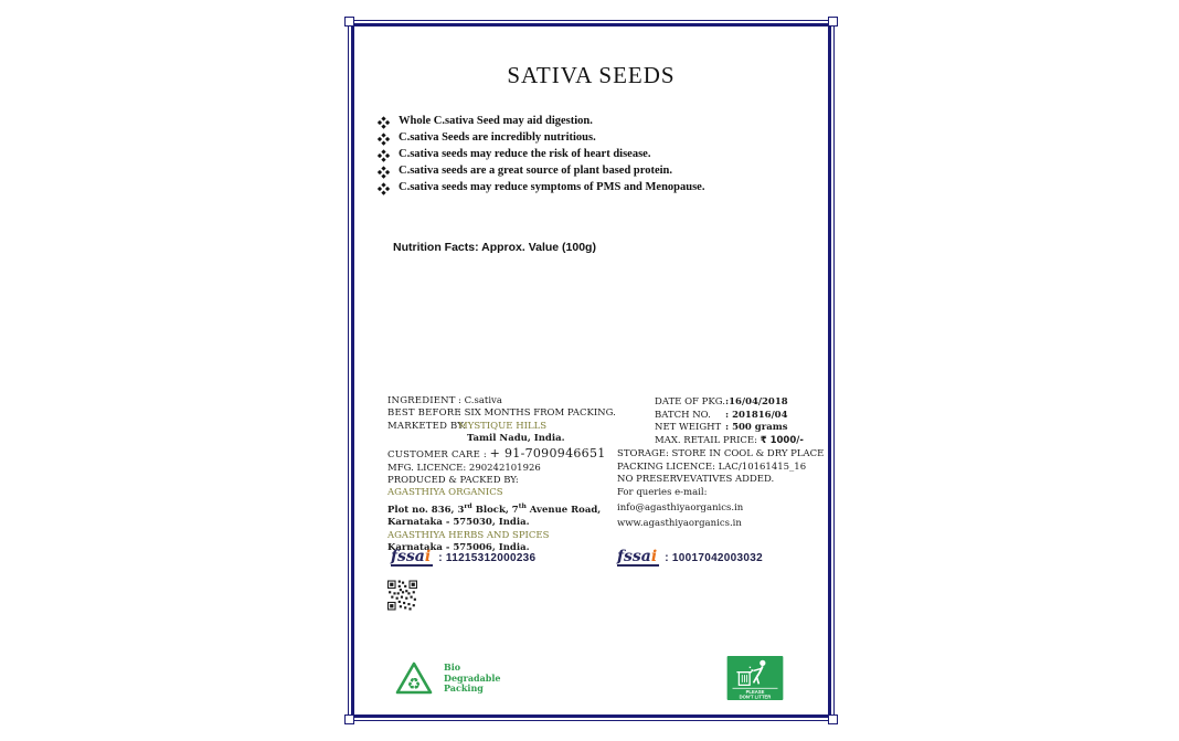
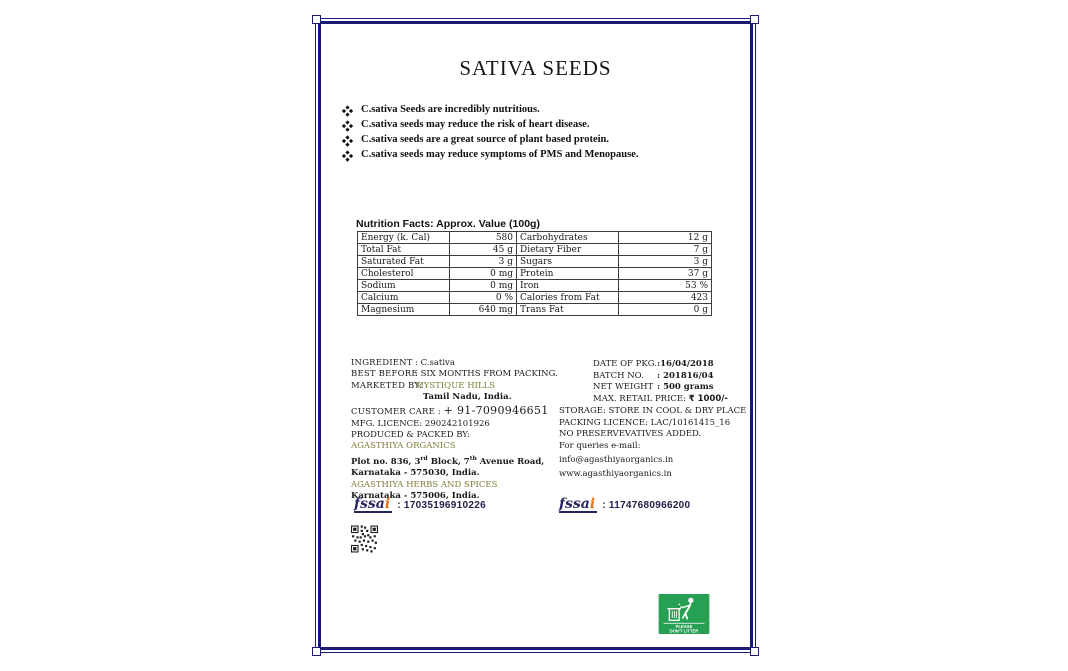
  SATIVA SEEDS
- Whole C.sativa Seed may aid digestion.
  C.sativa Seeds are incredibly nutritious.
  C.sativa seeds may reduce the risk of heart disease.
  C.sativa seeds are a great source of plant based protein.
  C.sativa seeds may reduce symptoms of PMS and Menopause.
  Nutrition Facts: Approx. Value (100g)
+ Energy (k. Cal)	580	Carbohydrates	12 g
+ Total Fat	45 g	Dietary Fiber	7 g
+ Saturated Fat	3 g	Sugars	3 g
+ Cholesterol	0 mg	Protein	37 g
+ Sodium	0 mg	Iron	53 %
+ Calcium	0 %	Calories from Fat	423
+ Magnesium	640 mg	Trans Fat	0 g
  INGREDIENT : C.sativa
  BEST BEFORE: SIX MONTHS FROM PACKING.
  MARKETED BMYSTIQUE HILLS
  Tamil Nadu, India.
  CUSTOMER CARE : + 91-7090946651
  MFG. LICENCE: 290242101926
  PRODUCED & PACKED BY:
  AGASTHIYA ORGANICS
  Plot no. 836, 3 Block, 7 Avenue Road,
  Karnataka - 575030, India.
  AGASTHIYA HERBS AND SPICES
  Karnataka - 575006, India.
  DATE OF PKG.:16/04/2018
  BATCH NO. : 201816/04
  NET WEIGHT : 500 grams
  MAX. RETAIL PRICE: ₹ 1000/-
  STORAGE: STORE IN COOL & DRY PLACE
  PACKING LICENCE: LAC/10161415_16
  NO PRESERVEVATIVES ADDED.
  For queries e-mail:
  info@agasthiyaorganics.in
  www.agasthiyaorganics.in
  fssai
- : 11215312000236
+ : 17035196910226
  fssai
- : 10017042003032
+ : 11747680966200
- ♻
- Bio
- Degradable
- Packing
